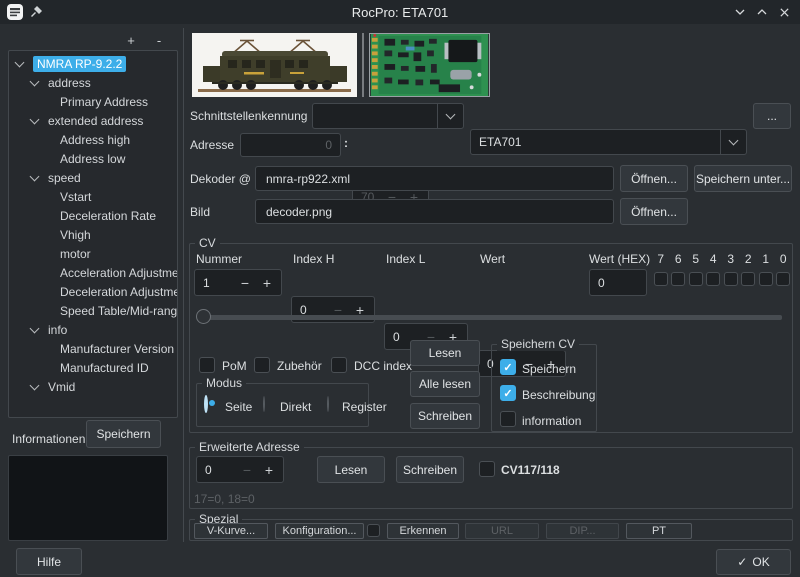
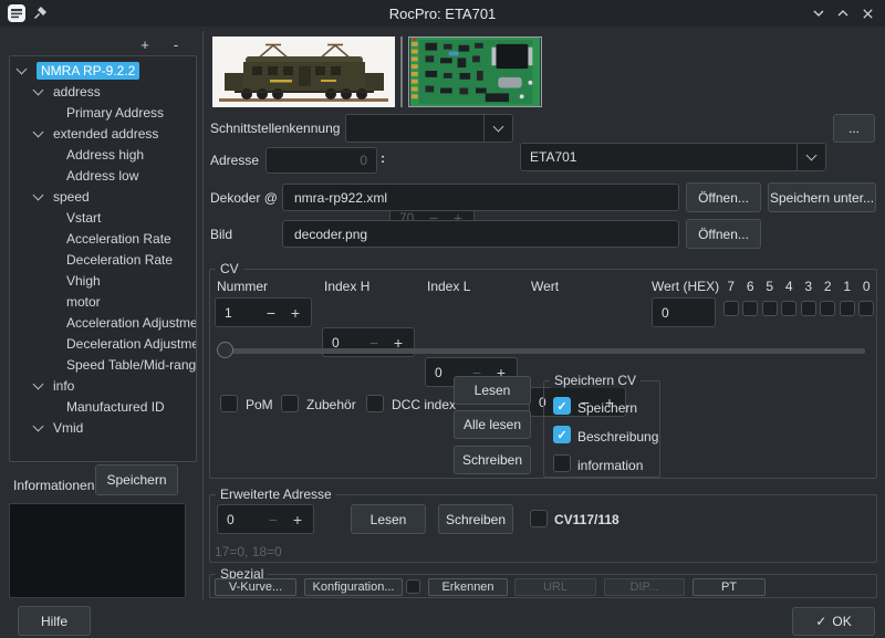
  RocPro: ETA701
  +
  -
  NMRA RP-9.2.2
  address
  Primary Address
  extended address
  Address high
  Address low
  speed
  Vstart
+ Acceleration Rate
  Deceleration Rate
  Vhigh
  motor
  Acceleration Adjustme
  Deceleration Adjustme
  Speed Table/Mid-rang
  info
- Manufacturer Version
  Manufactured ID
  Vmid
  Informationen
  Speichern
  Hilfe
  Schnittstellenkennung
  ETA701
  ...
  Adresse
  0
  :
  70
  −
  +
  Dekoder @
  nmra-rp922.xml
  Öffnen...
  Speichern unter...
  Bild
  decoder.png
  Öffnen...
  CV
  Nummer
  Index H
  Index L
  Wert
  Wert (HEX)
  7
  6
  5
  4
  3
  2
  1
  0
  1
  −
  +
  0
  −
  +
  0
  −
  +
  0
  −
  +
  0
  PoM
  Zubehör
  DCC index
- Modus
- Seite
- Direkt
- Register
  Lesen
  Alle lesen
  Schreiben
  Speichern CV
  ✓
  Speichern
  ✓
  Beschreibung
  information
  Erweiterte Adresse
  0
  −
  +
  Lesen
  Schreiben
  CV117/118
  17=0, 18=0
  Spezial
  V-Kurve...
  Konfiguration...
  Erkennen
  URL
  DIP...
  PT
  ✓
  OK
